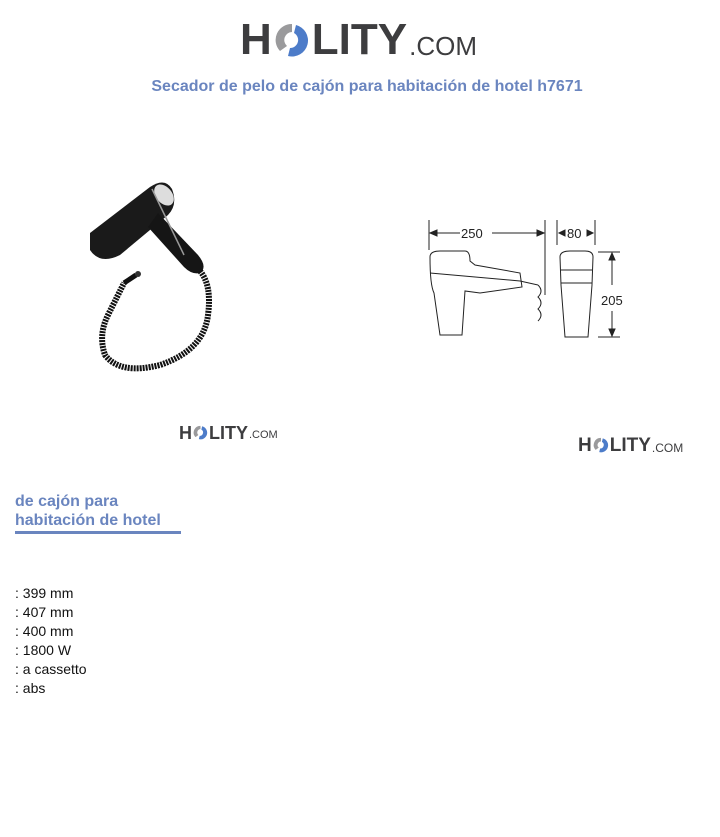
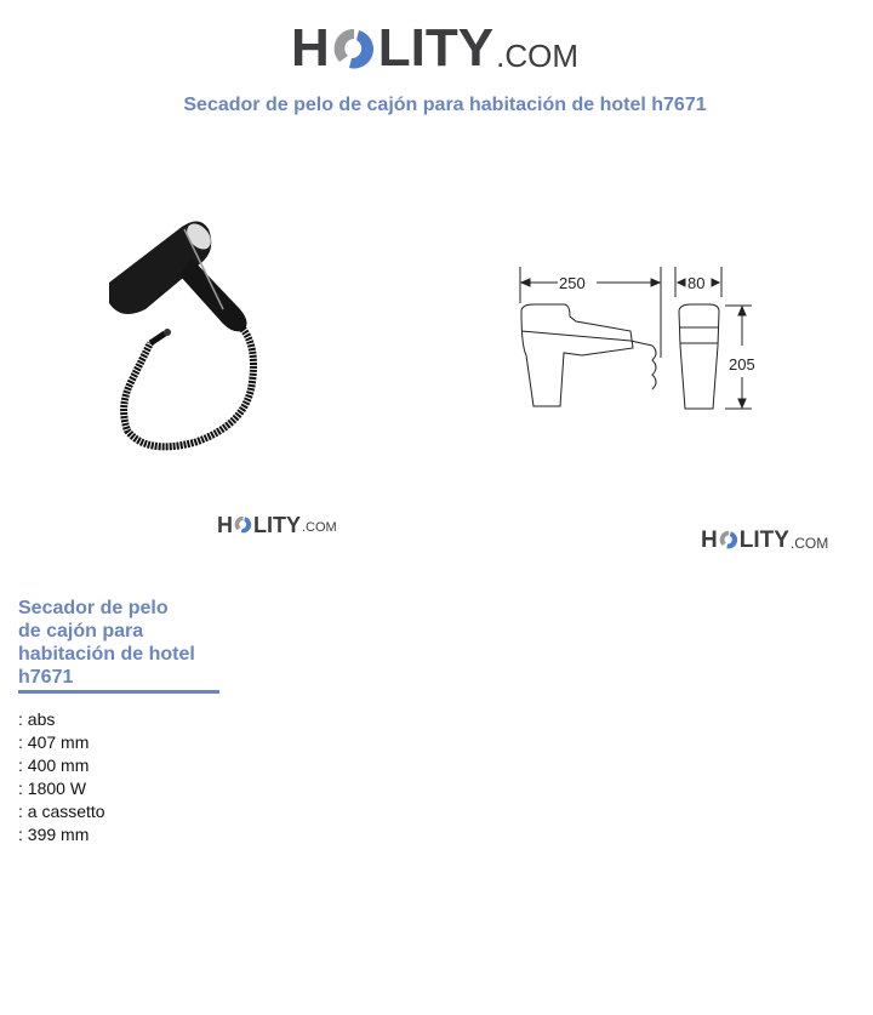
  H
  LITY
  .COM
  Secador de pelo de cajón para habitación de hotel h7671
  H
  LITY
  .COM
  250
  80
  205
  H
  LITY
  .COM
+ Secador de pelo
  de cajón para
  habitación de hotel
+ h7671
- : 399 mm
+ : abs
  : 407 mm
  : 400 mm
  : 1800 W
  : a cassetto
- : abs
+ : 399 mm
